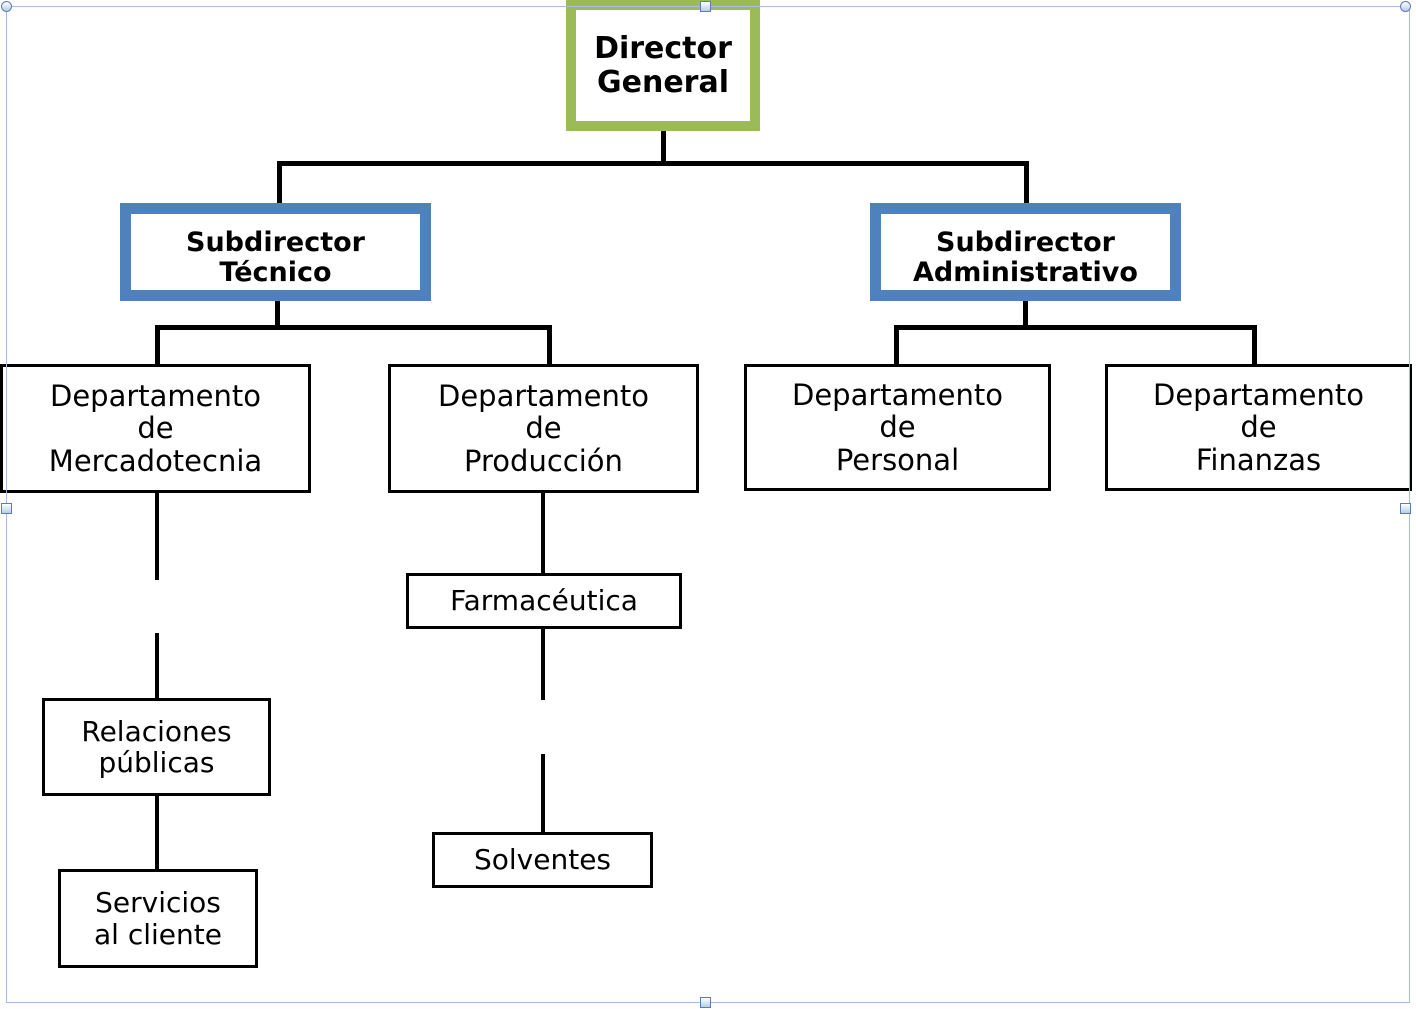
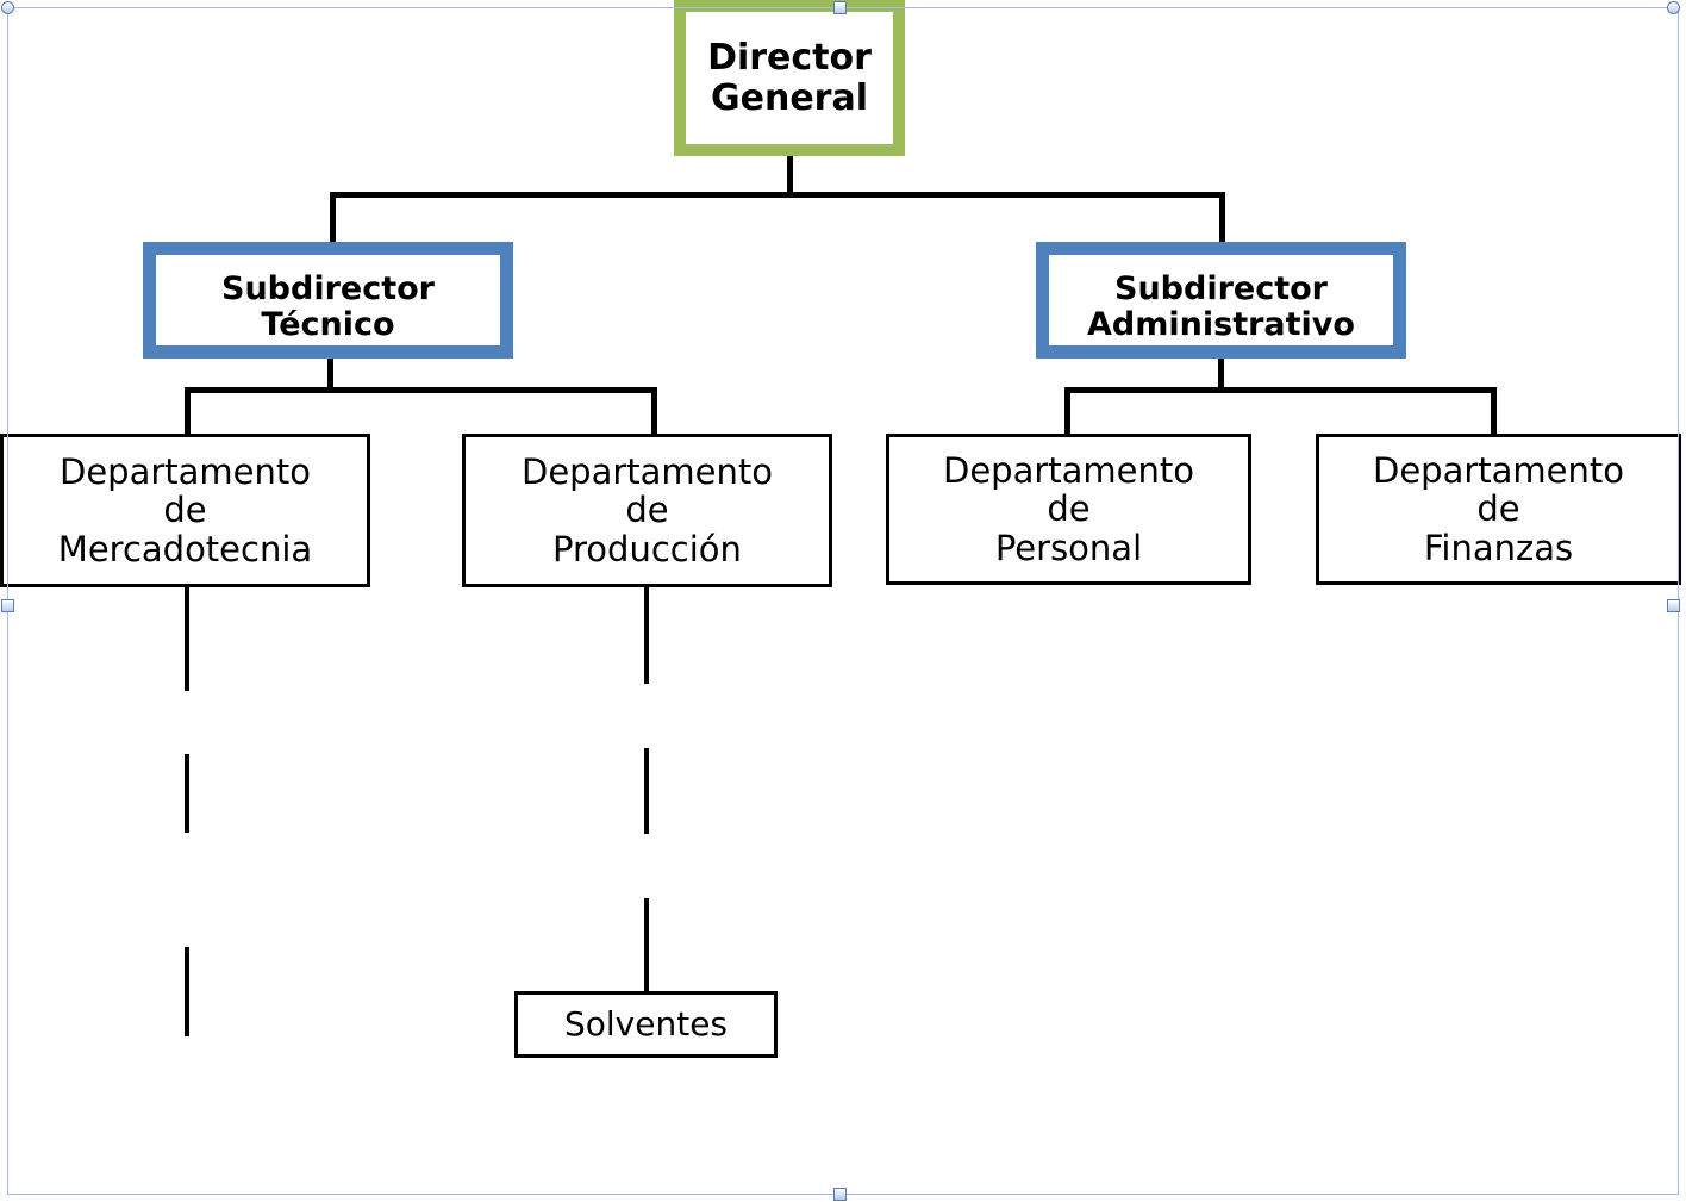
  Director
  General
  Subdirector
  Técnico
  Subdirector
  Administrativo
  Departamento
  de
  Mercadotecnia
  Departamento
  de
  Producción
  Departamento
  de
  Personal
  Departamento
  de
  Finanzas
- Relaciones
- públicas
- Servicios
- al cliente
- Farmacéutica
  Solventes
